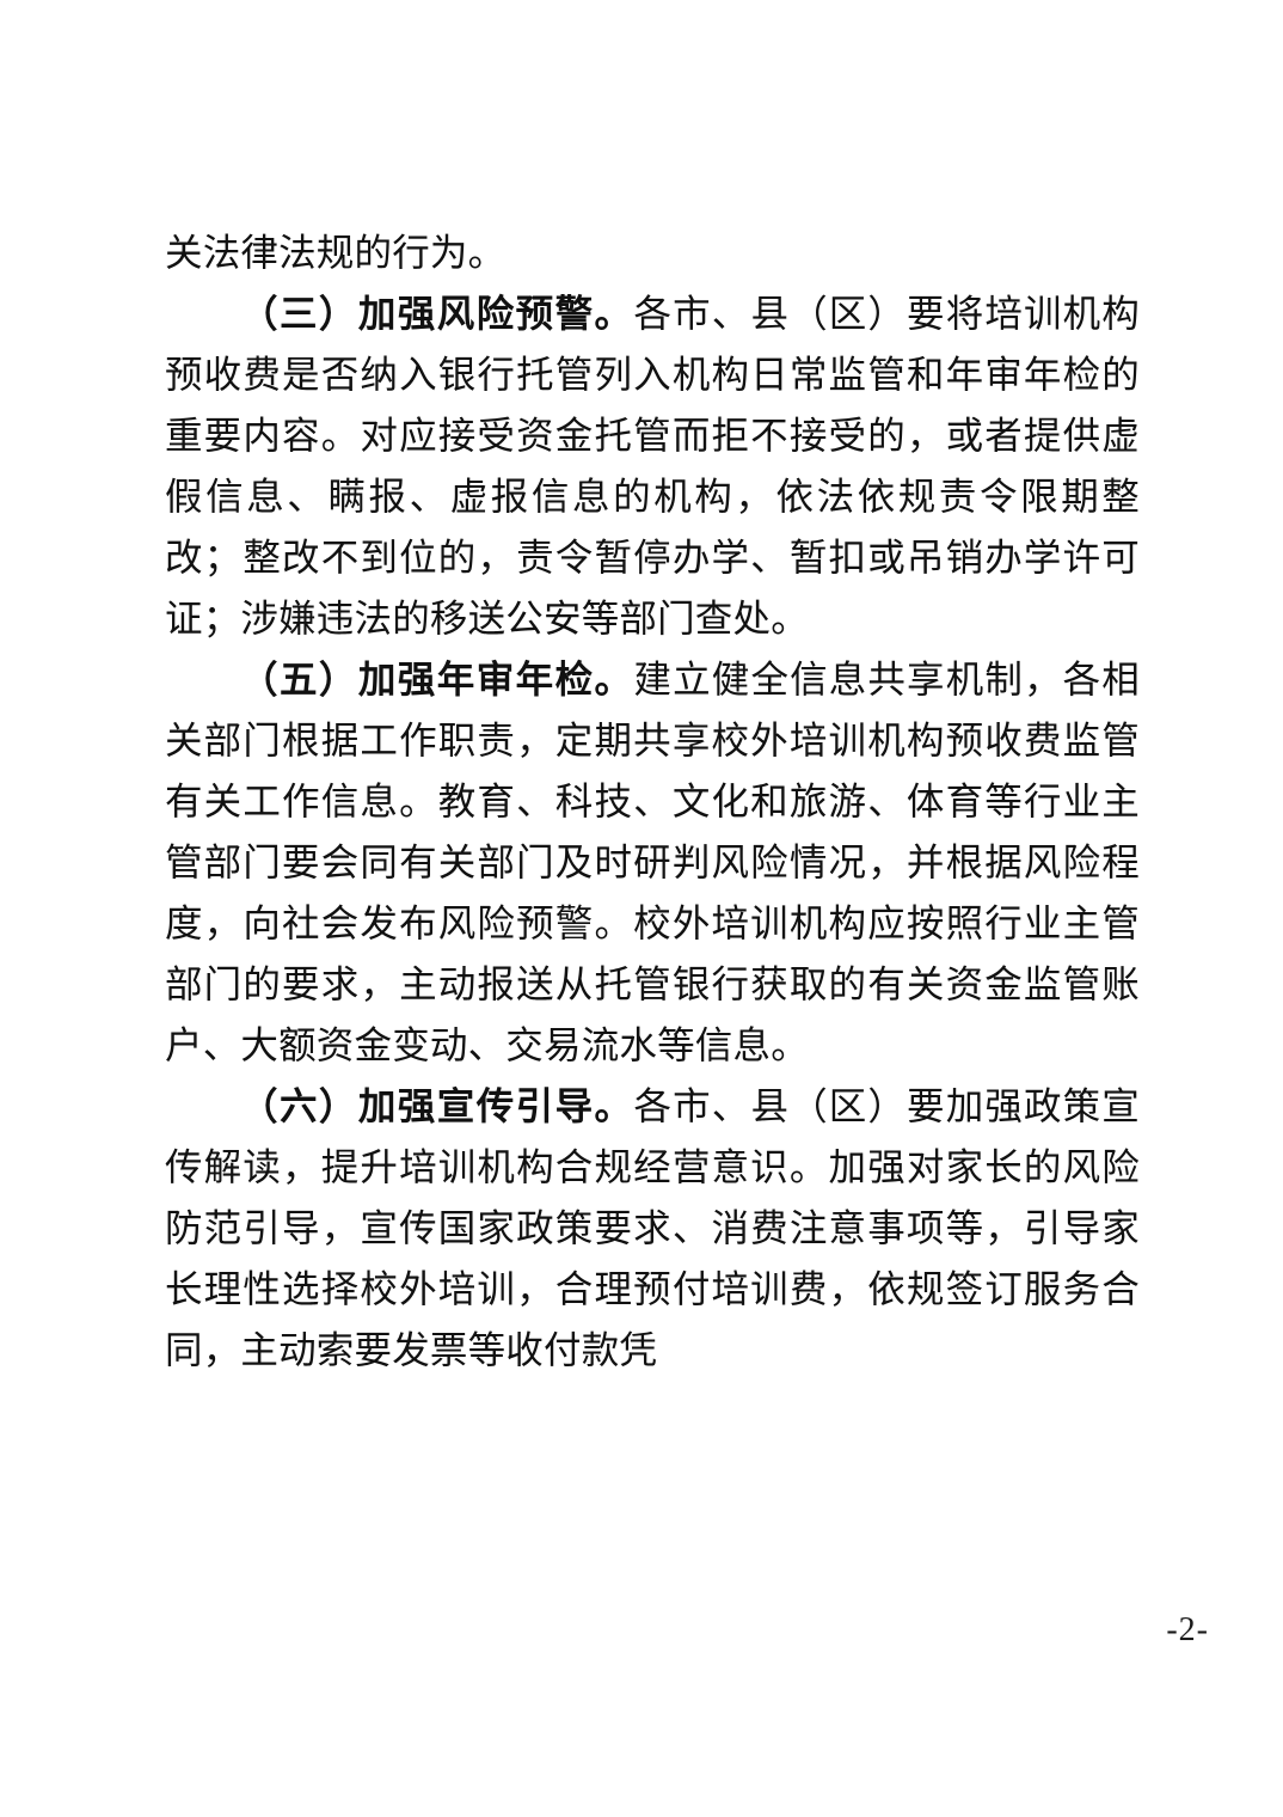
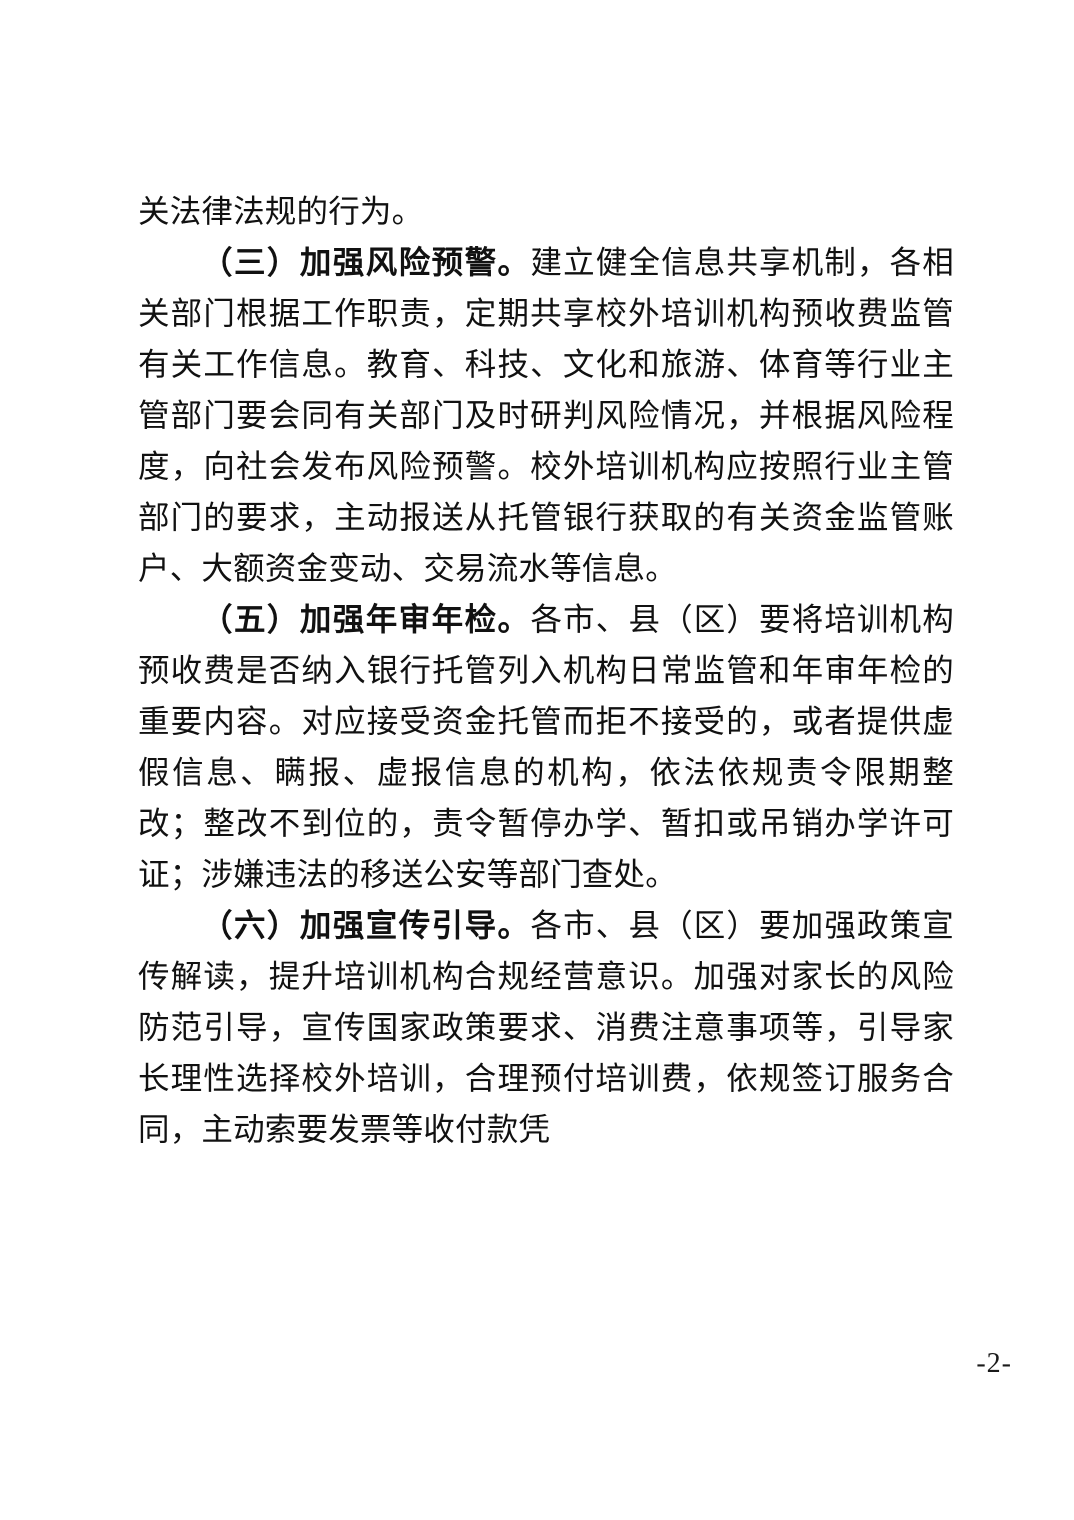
  关法律法规的行为。
- （三）加强风险预警。各市、县（区）要将培训机构预收费是否纳入银行托管列入机构日常监管和年审年检的重要内容。对应接受资金托管而拒不接受的，或者提供虚假信息、瞒报、虚报信息的机构，依法依规责令限期整改；整改不到位的，责令暂停办学、暂扣或吊销办学许可证；涉嫌违法的移送公安等部门查处。
+ （三）加强风险预警。建立健全信息共享机制，各相关部门根据工作职责，定期共享校外培训机构预收费监管有关工作信息。教育、科技、文化和旅游、体育等行业主管部门要会同有关部门及时研判风险情况，并根据风险程度，向社会发布风险预警。校外培训机构应按照行业主管部门的要求，主动报送从托管银行获取的有关资金监管账户、大额资金变动、交易流水等信息。
- （五）加强年审年检。建立健全信息共享机制，各相关部门根据工作职责，定期共享校外培训机构预收费监管有关工作信息。教育、科技、文化和旅游、体育等行业主管部门要会同有关部门及时研判风险情况，并根据风险程度，向社会发布风险预警。校外培训机构应按照行业主管部门的要求，主动报送从托管银行获取的有关资金监管账户、大额资金变动、交易流水等信息。
+ （五）加强年审年检。各市、县（区）要将培训机构预收费是否纳入银行托管列入机构日常监管和年审年检的重要内容。对应接受资金托管而拒不接受的，或者提供虚假信息、瞒报、虚报信息的机构，依法依规责令限期整改；整改不到位的，责令暂停办学、暂扣或吊销办学许可证；涉嫌违法的移送公安等部门查处。
  （六）加强宣传引导。各市、县（区）要加强政策宣传解读，提升培训机构合规经营意识。加强对家长的风险防范引导，宣传国家政策要求、消费注意事项等，引导家长理性选择校外培训，合理预付培训费，依规签订服务合同，主动索要发票等收付款凭
  -2-
